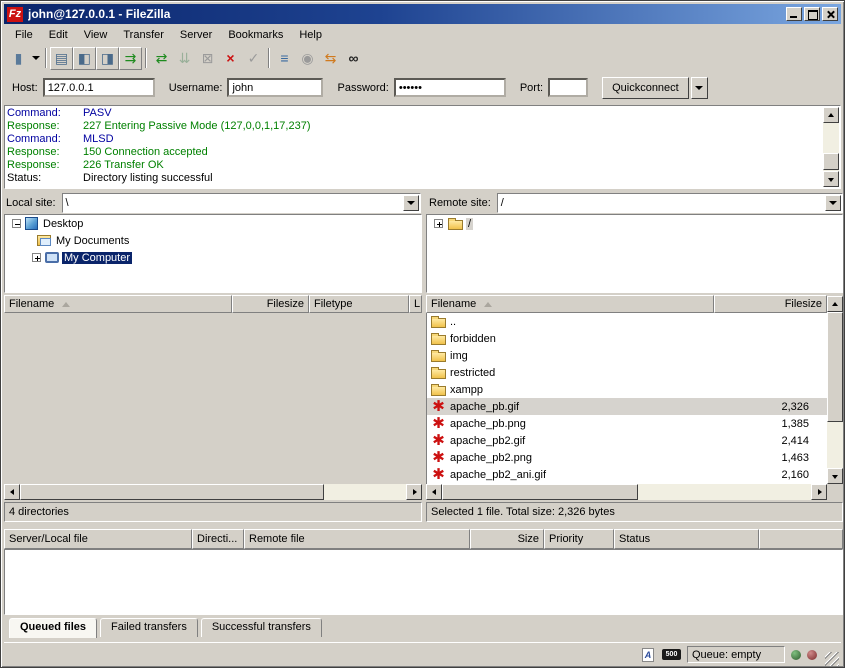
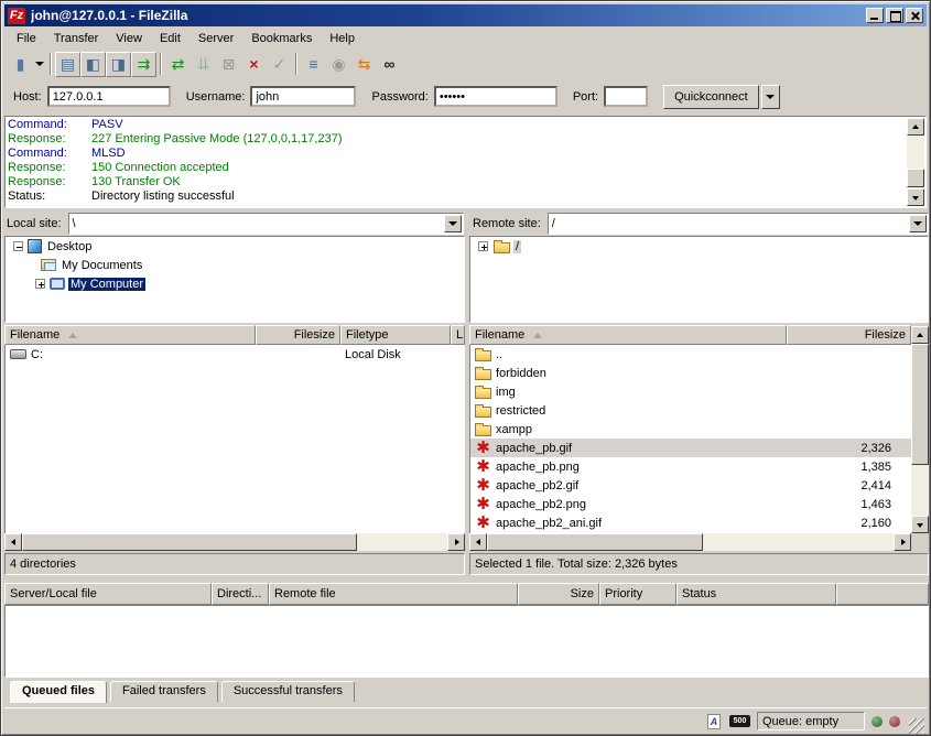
  Fz
  john@127.0.0.1 - FileZilla
  File
- Edit
+ Transfer
  View
- Transfer
+ Edit
  Server
  Bookmarks
  Help
  ▮
  ▤
  ◧
  ◨
  ⇉
  ⇄
  ⇊
  ⊠
  ×
  ✓
  ≡
  ◉
  ⇆
  ∞
  Host:
  127.0.0.1
  Username:
  john
  Password:
  ••••••
  Port:
  Quickconnect
  Command:
  PASV
  Response:
  227 Entering Passive Mode (127,0,0,1,17,237)
  Command:
  MLSD
  Response:
  150 Connection accepted
  Response:
- 226 Transfer OK
+ 130 Transfer OK
  Status:
  Directory listing successful
  Local site:
  \
  Remote site:
  /
  Desktop
  My Documents
  My Computer
  /
  Filename
  Filesize
  Filetype
  L
+ C:
+ Local Disk
  4 directories
  Filename
  Filesize
  ..
  forbidden
  img
  restricted
  xampp
  ✱
  apache_pb.gif
  2,326
  ✱
  apache_pb.png
  1,385
  ✱
  apache_pb2.gif
  2,414
  ✱
  apache_pb2.png
  1,463
  ✱
  apache_pb2_ani.gif
  2,160
  Selected 1 file. Total size: 2,326 bytes
  Server/Local file
  Directi...
  Remote file
  Size
  Priority
  Status
  Queued files
  Failed transfers
  Successful transfers
  A
  Queue: empty
